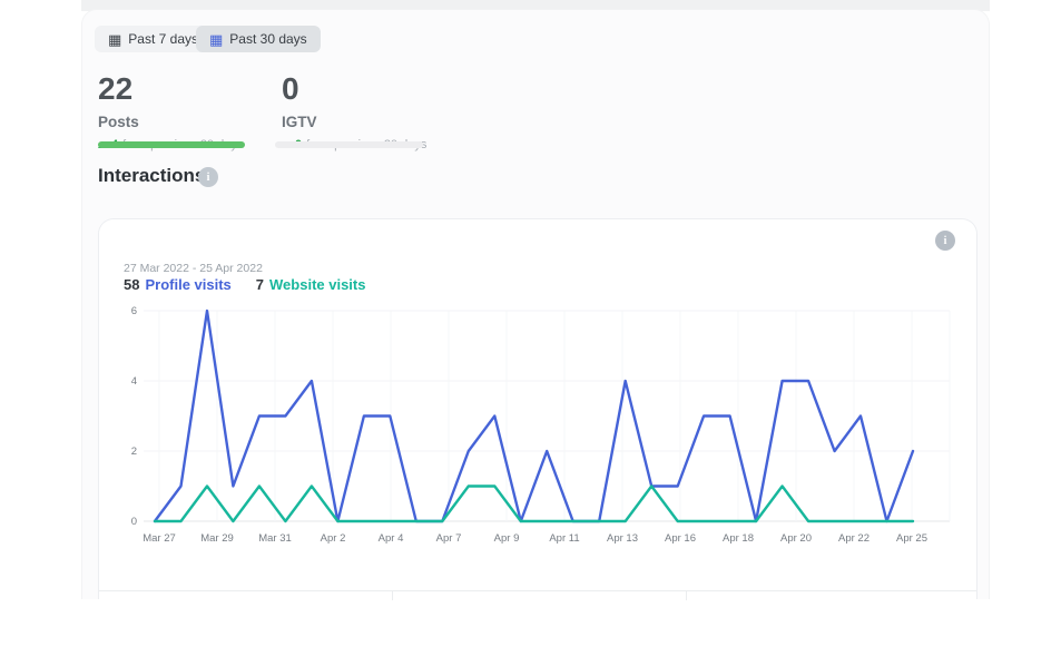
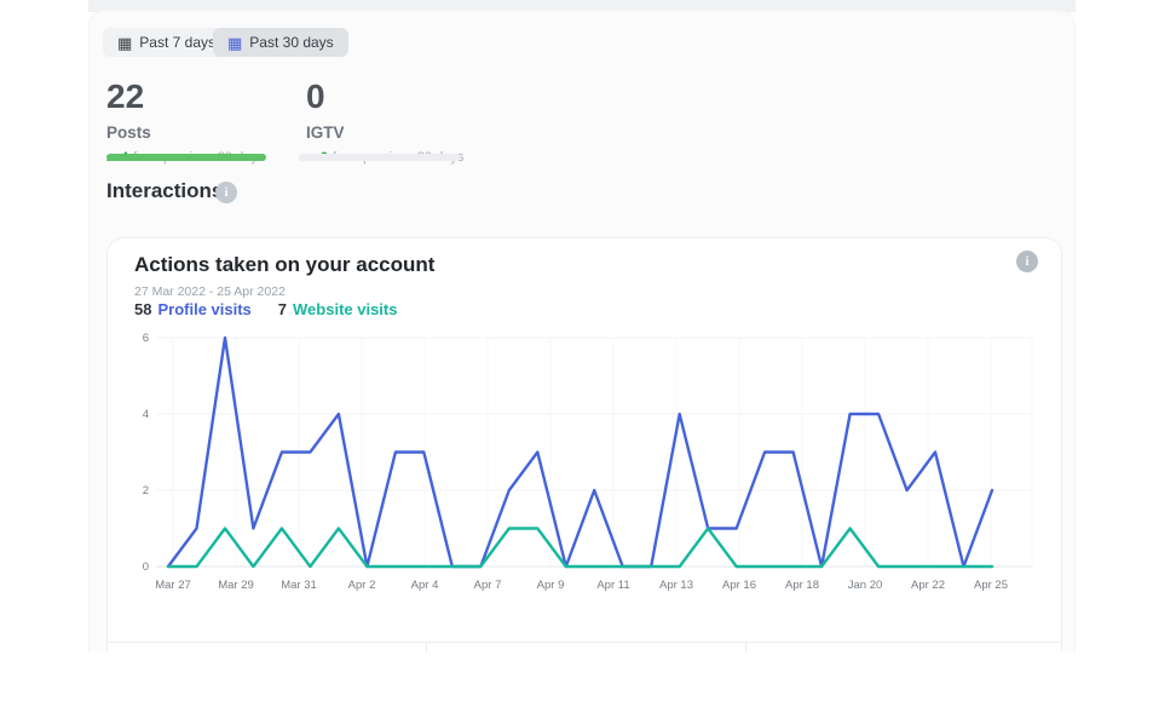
  ▦
  Past 7 days
  ▦
  Past 30 days
  22
  Posts
  0
  IGTV
  Interaction
  i
+ Actions taken on your account
  i
  27 Mar 2022 - 25 Apr 2022
  58
  Profile visits
  7
  Website visits
  0
  2
  4
  6
  Mar 27
  Mar 29
  Mar 31
  Apr 2
  Apr 4
  Apr 7
  Apr 9
  Apr 11
  Apr 13
  Apr 16
  Apr 18
- Apr 20
+ Jan 20
  Apr 22
  Apr 25
